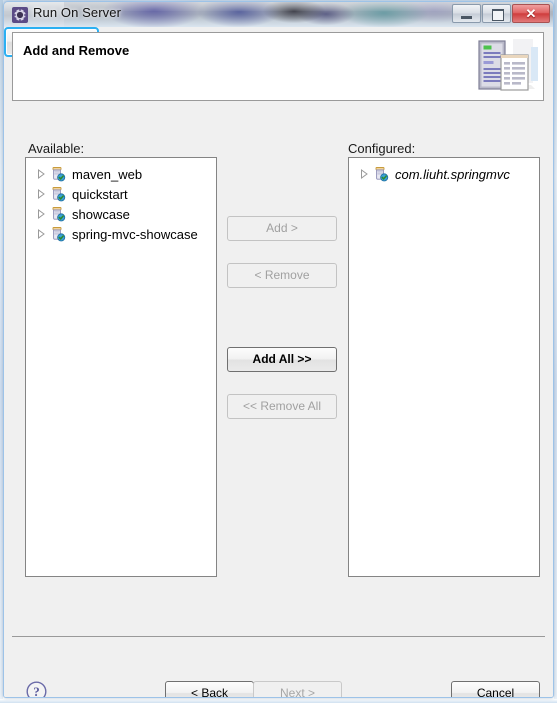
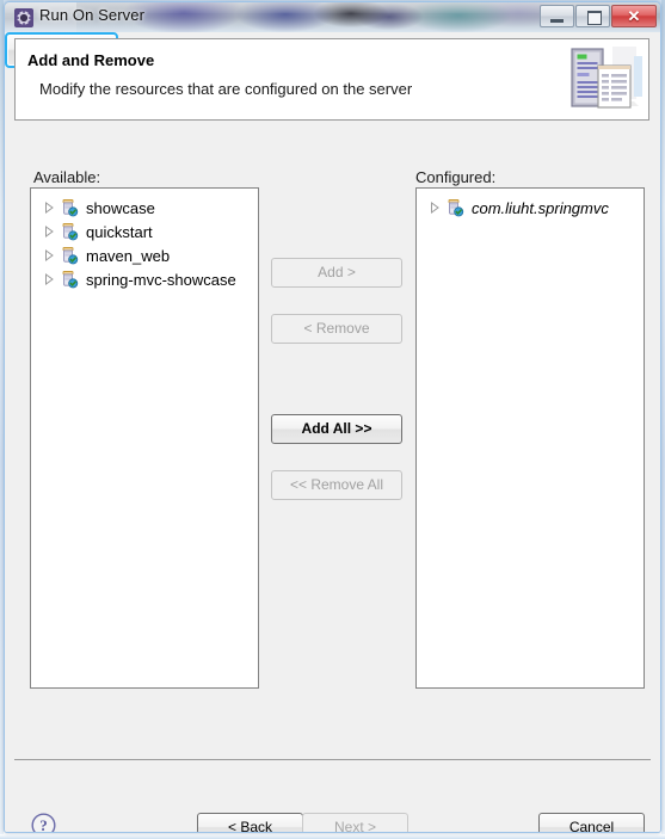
  Run On Server
  ✕
  Add and Remove
+ Modify the resources that are configured on the server
  Available:
  Configured:
- maven_web
+ showcase
  quickstart
- showcase
+ maven_web
  spring-mvc-showcase
  com.liuht.springmvc
  Add >
  < Remove
  Add All >>
  << Remove All
  ?
  < Back
  Next >
  Cancel
